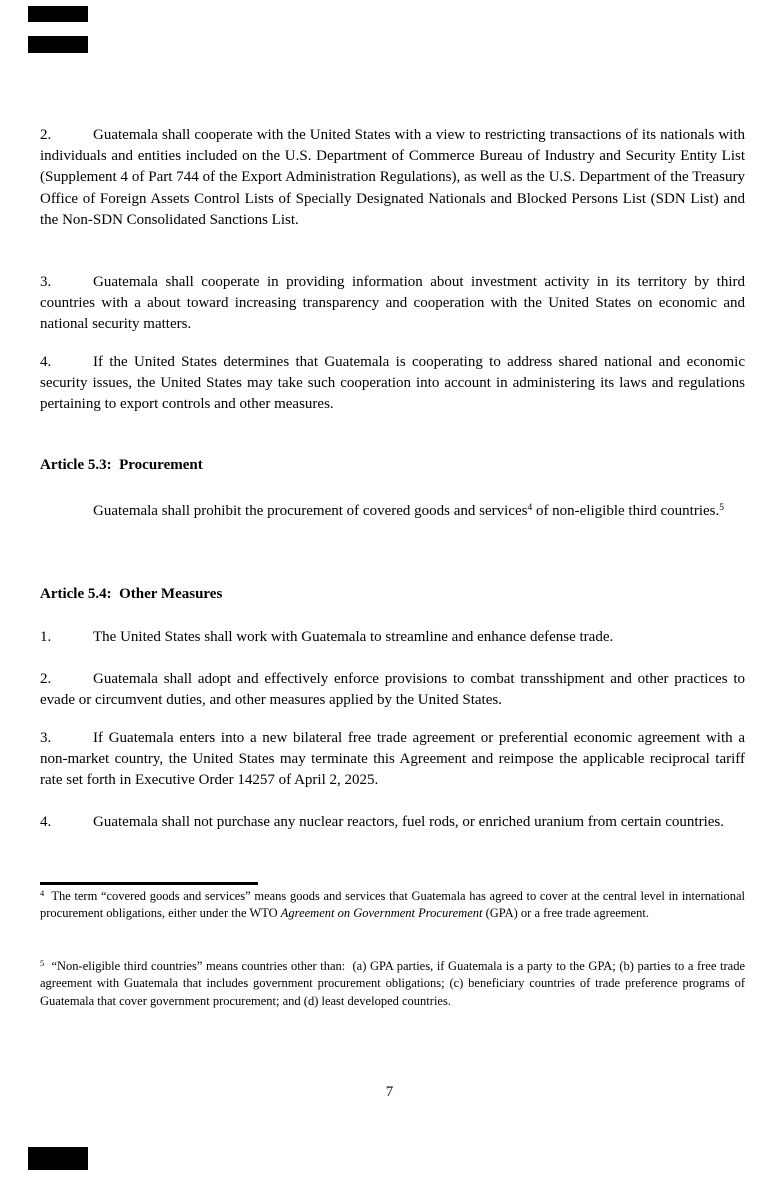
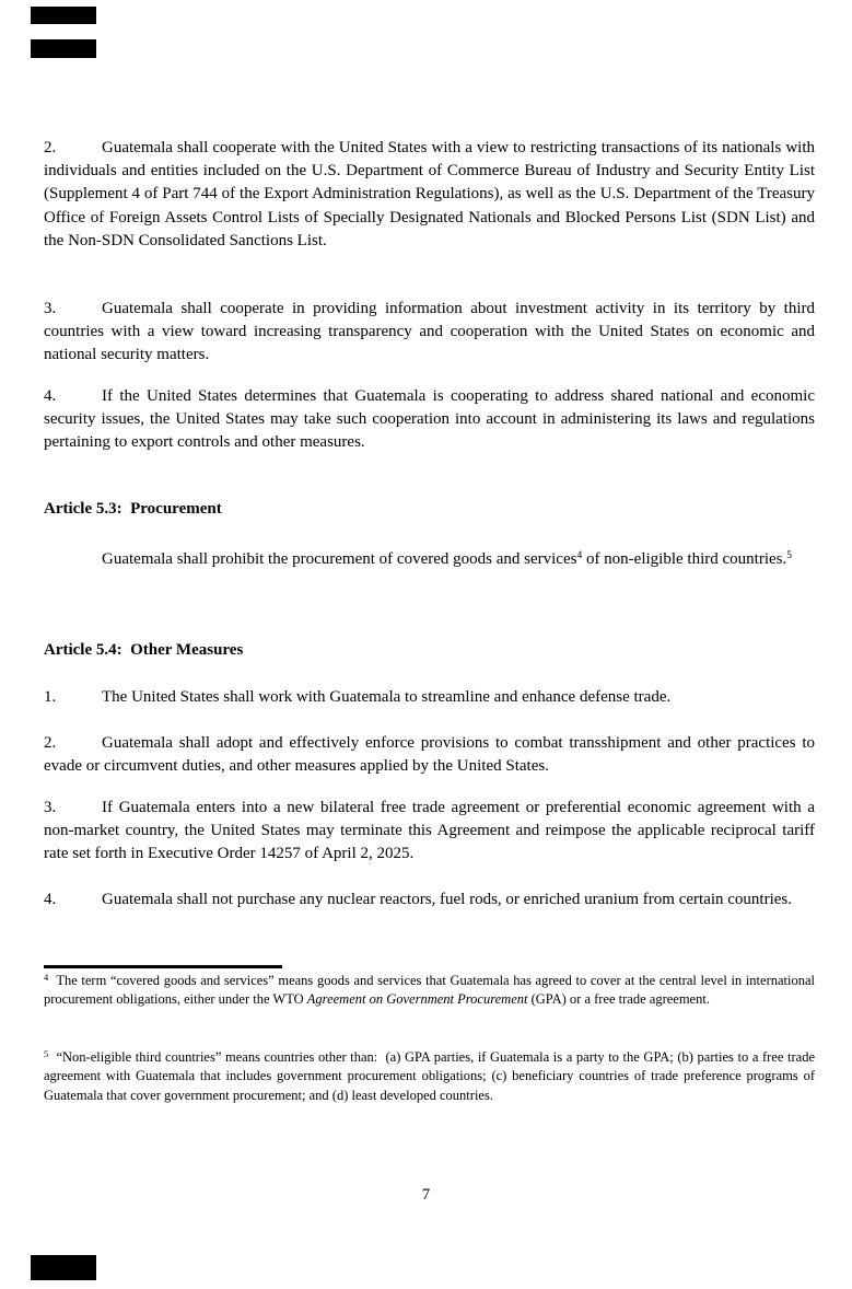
  2. Guatemala shall cooperate with the United States with a view to restricting transactions of its nationals with individuals and entities included on the U.S. Department of Commerce Bureau of Industry and Security Entity List (Supplement 4 of Part 744 of the Export Administration Regulations), as well as the U.S. Department of the Treasury Office of Foreign Assets Control Lists of Specially Designated Nationals and Blocked Persons List (SDN List) and the Non-SDN Consolidated Sanctions List.
- 3. Guatemala shall cooperate in providing information about investment activity in its territory by third countries with a about toward increasing transparency and cooperation with the United States on economic and national security matters.
+ 3. Guatemala shall cooperate in providing information about investment activity in its territory by third countries with a view toward increasing transparency and cooperation with the United States on economic and national security matters.
  4. If the United States determines that Guatemala is cooperating to address shared national and economic security issues, the United States may take such cooperation into account in administering its laws and regulations pertaining to export controls and other measures.
  Article 5.3: Procurement
  Guatemala shall prohibit the procurement of covered goods and services4 of non-eligible third countries.5
  Article 5.4: Other Measures
  1. The United States shall work with Guatemala to streamline and enhance defense trade.
  2. Guatemala shall adopt and effectively enforce provisions to combat transshipment and other practices to evade or circumvent duties, and other measures applied by the United States.
  3. If Guatemala enters into a new bilateral free trade agreement or preferential economic agreement with a non-market country, the United States may terminate this Agreement and reimpose the applicable reciprocal tariff rate set forth in Executive Order 14257 of April 2, 2025.
  4. Guatemala shall not purchase any nuclear reactors, fuel rods, or enriched uranium from certain countries.
  4 The term “covered goods and services” means goods and services that Guatemala has agreed to cover at the central level in international procurement obligations, either under the WTO Agreement on Government Procurement (GPA) or a free trade agreement.
  5 “Non-eligible third countries” means countries other than: (a) GPA parties, if Guatemala is a party to the GPA; (b) parties to a free trade agreement with Guatemala that includes government procurement obligations; (c) beneficiary countries of trade preference programs of Guatemala that cover government procurement; and (d) least developed countries.
  7
